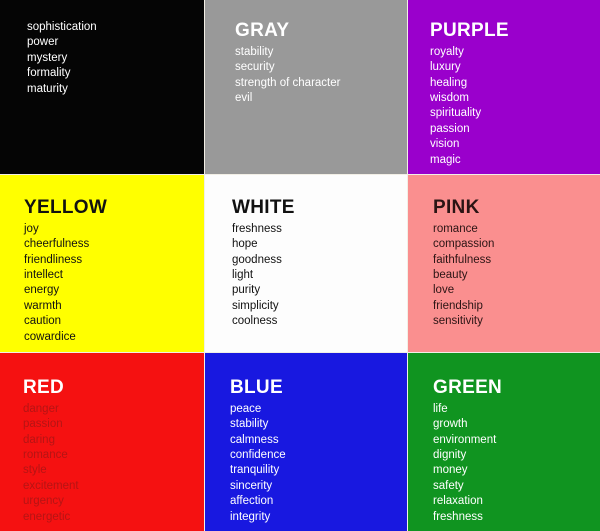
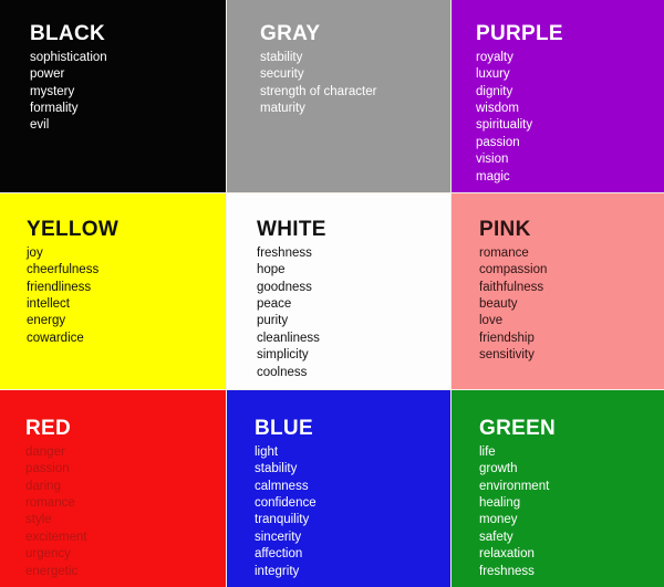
+ BLACK
  sophistication
  power
  mystery
  formality
- maturity
+ evil
  GRAY
  stability
  security
  strength of character
- evil
+ maturity
  PURPLE
  royalty
  luxury
- healing
+ dignity
  wisdom
  spirituality
  passion
  vision
  magic
  YELLOW
  joy
  cheerfulness
  friendliness
  intellect
  energy
- warmth
- caution
  cowardice
  WHITE
  freshness
  hope
  goodness
- light
+ peace
  purity
+ cleanliness
  simplicity
  coolness
  PINK
  romance
  compassion
  faithfulness
  beauty
  love
  friendship
  sensitivity
  RED
  danger
  passion
  daring
  romance
  style
  excitement
  urgency
  energetic
  BLUE
- peace
+ light
  stability
  calmness
  confidence
  tranquility
  sincerity
  affection
  integrity
  GREEN
  life
  growth
  environment
- dignity
+ healing
  money
  safety
  relaxation
  freshness
